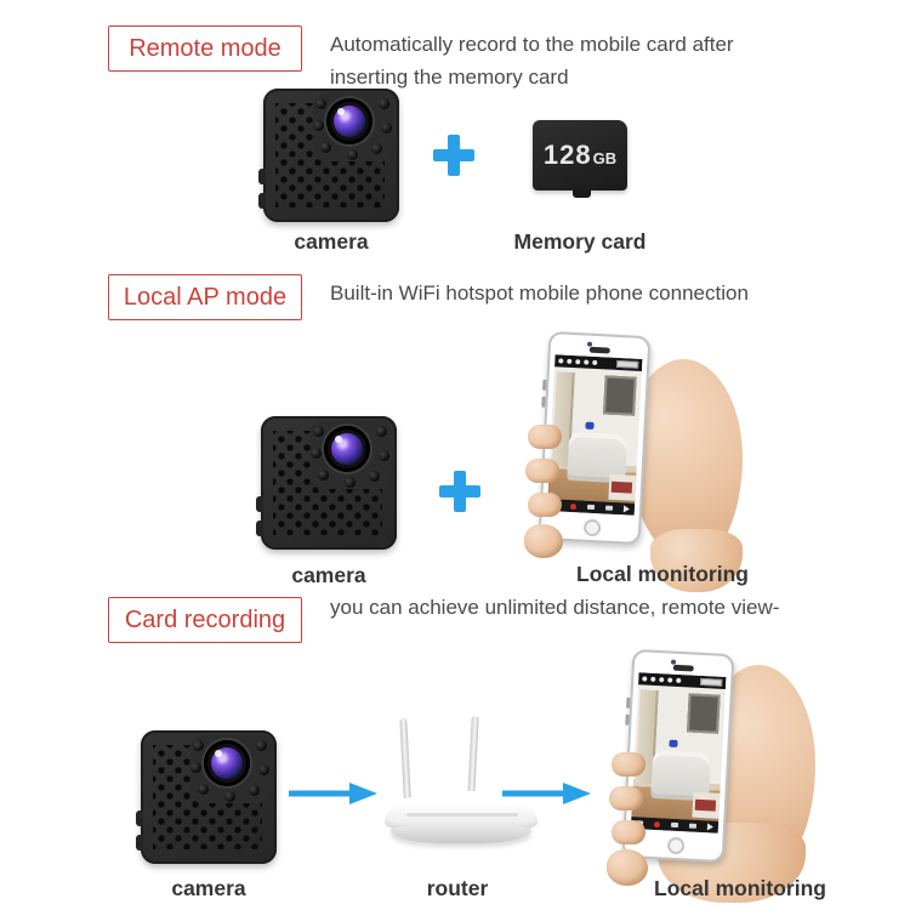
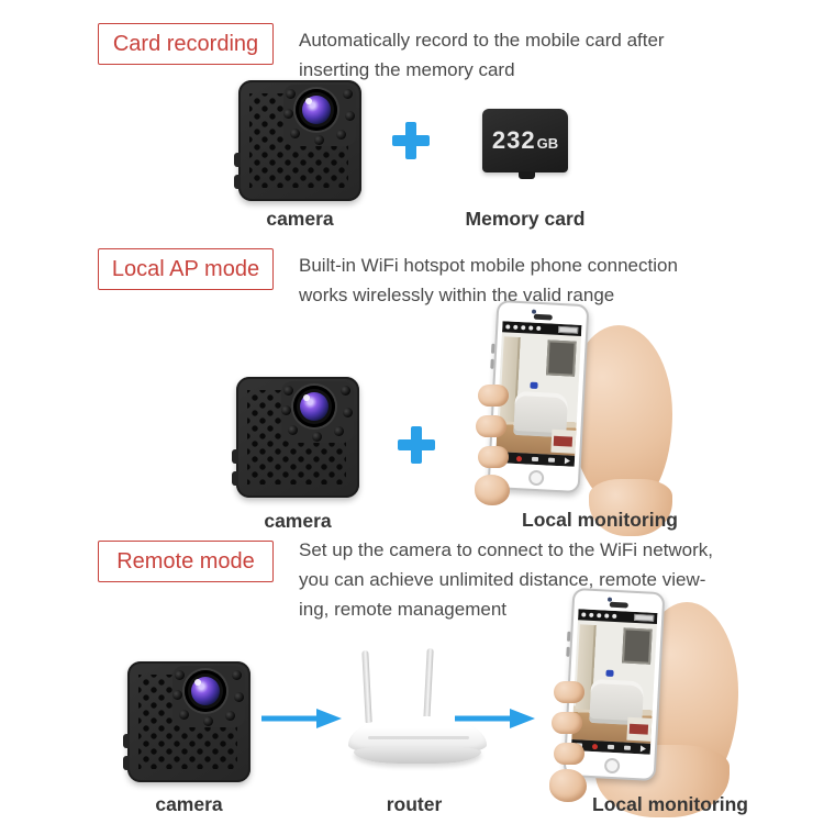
- Remote mode
+ Card recording
  Automatically record to the mobile card after
  inserting the memory card
- 128
+ 232
  GB
  camera
  Memory card
  Local AP mode
  Built-in WiFi hotspot mobile phone connection
+ works wirelessly within the valid range
  camera
  Local monitoring
- Card recording
+ Remote mode
+ Set up the camera to connect to the WiFi network,
  you can achieve unlimited distance, remote view-
+ ing, remote management
  camera
  router
  Local monitoring
